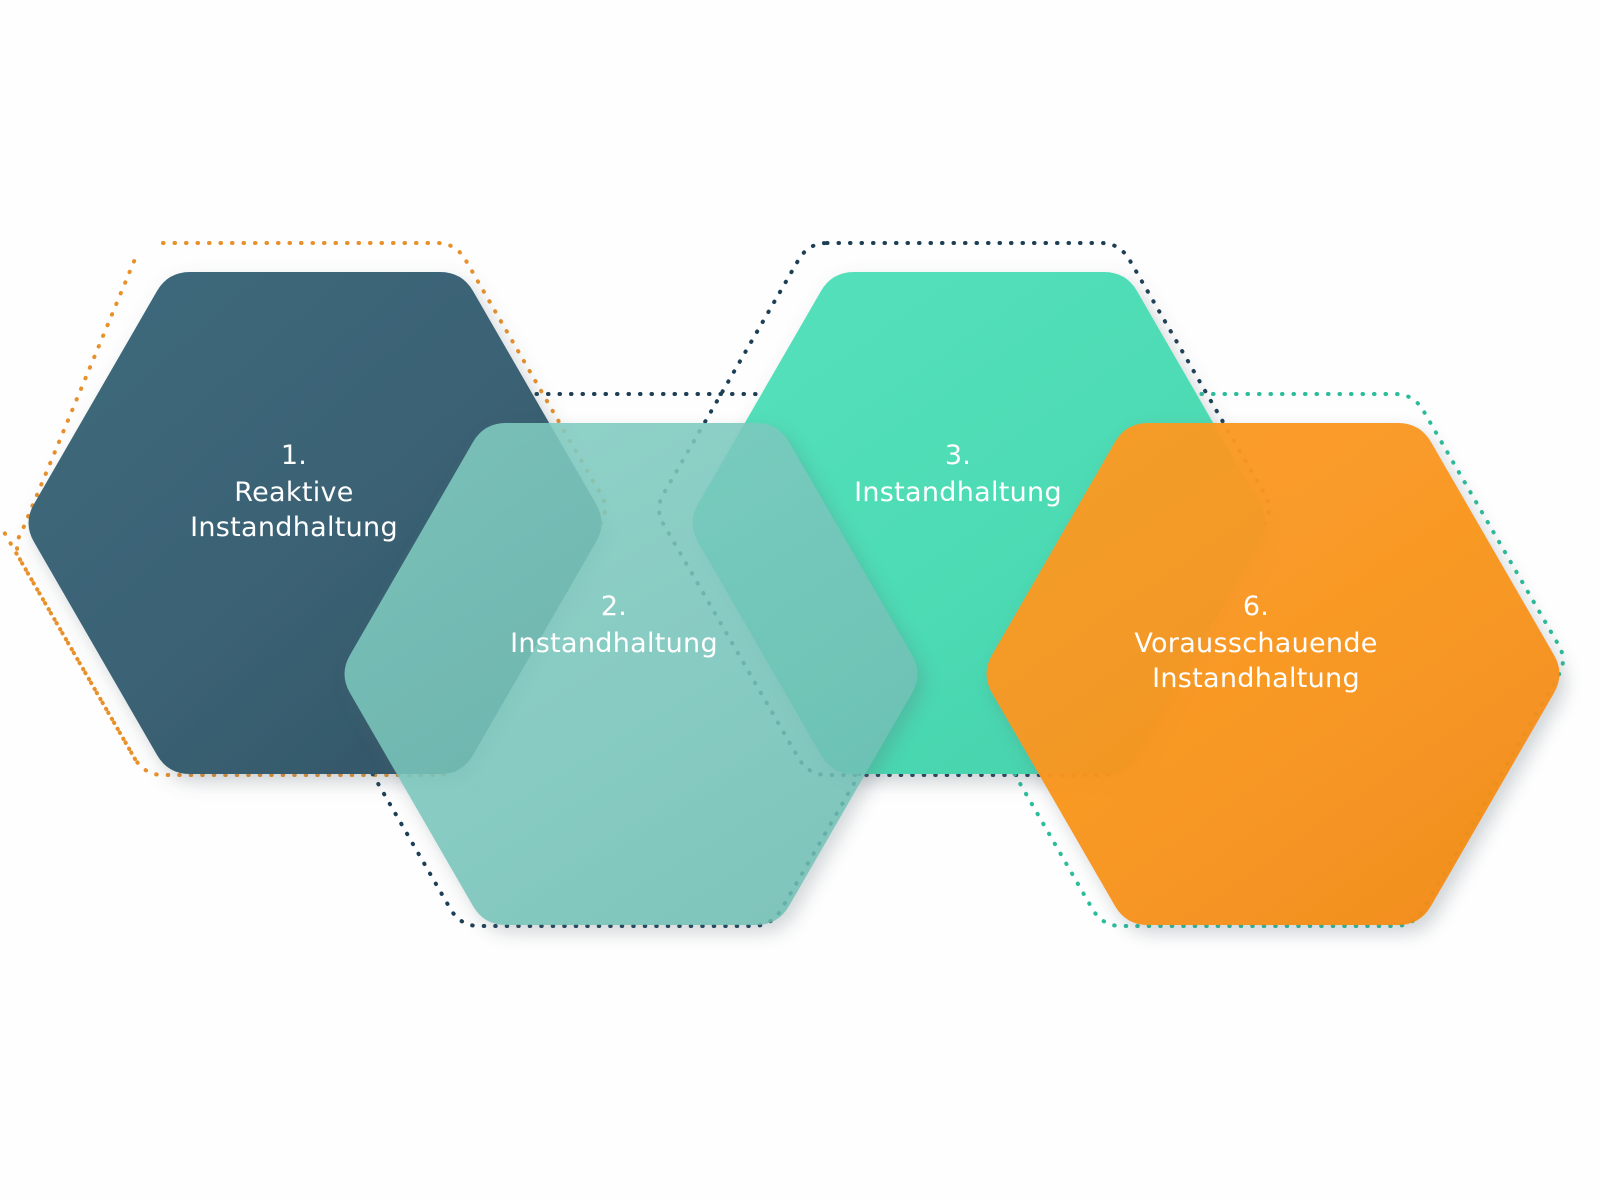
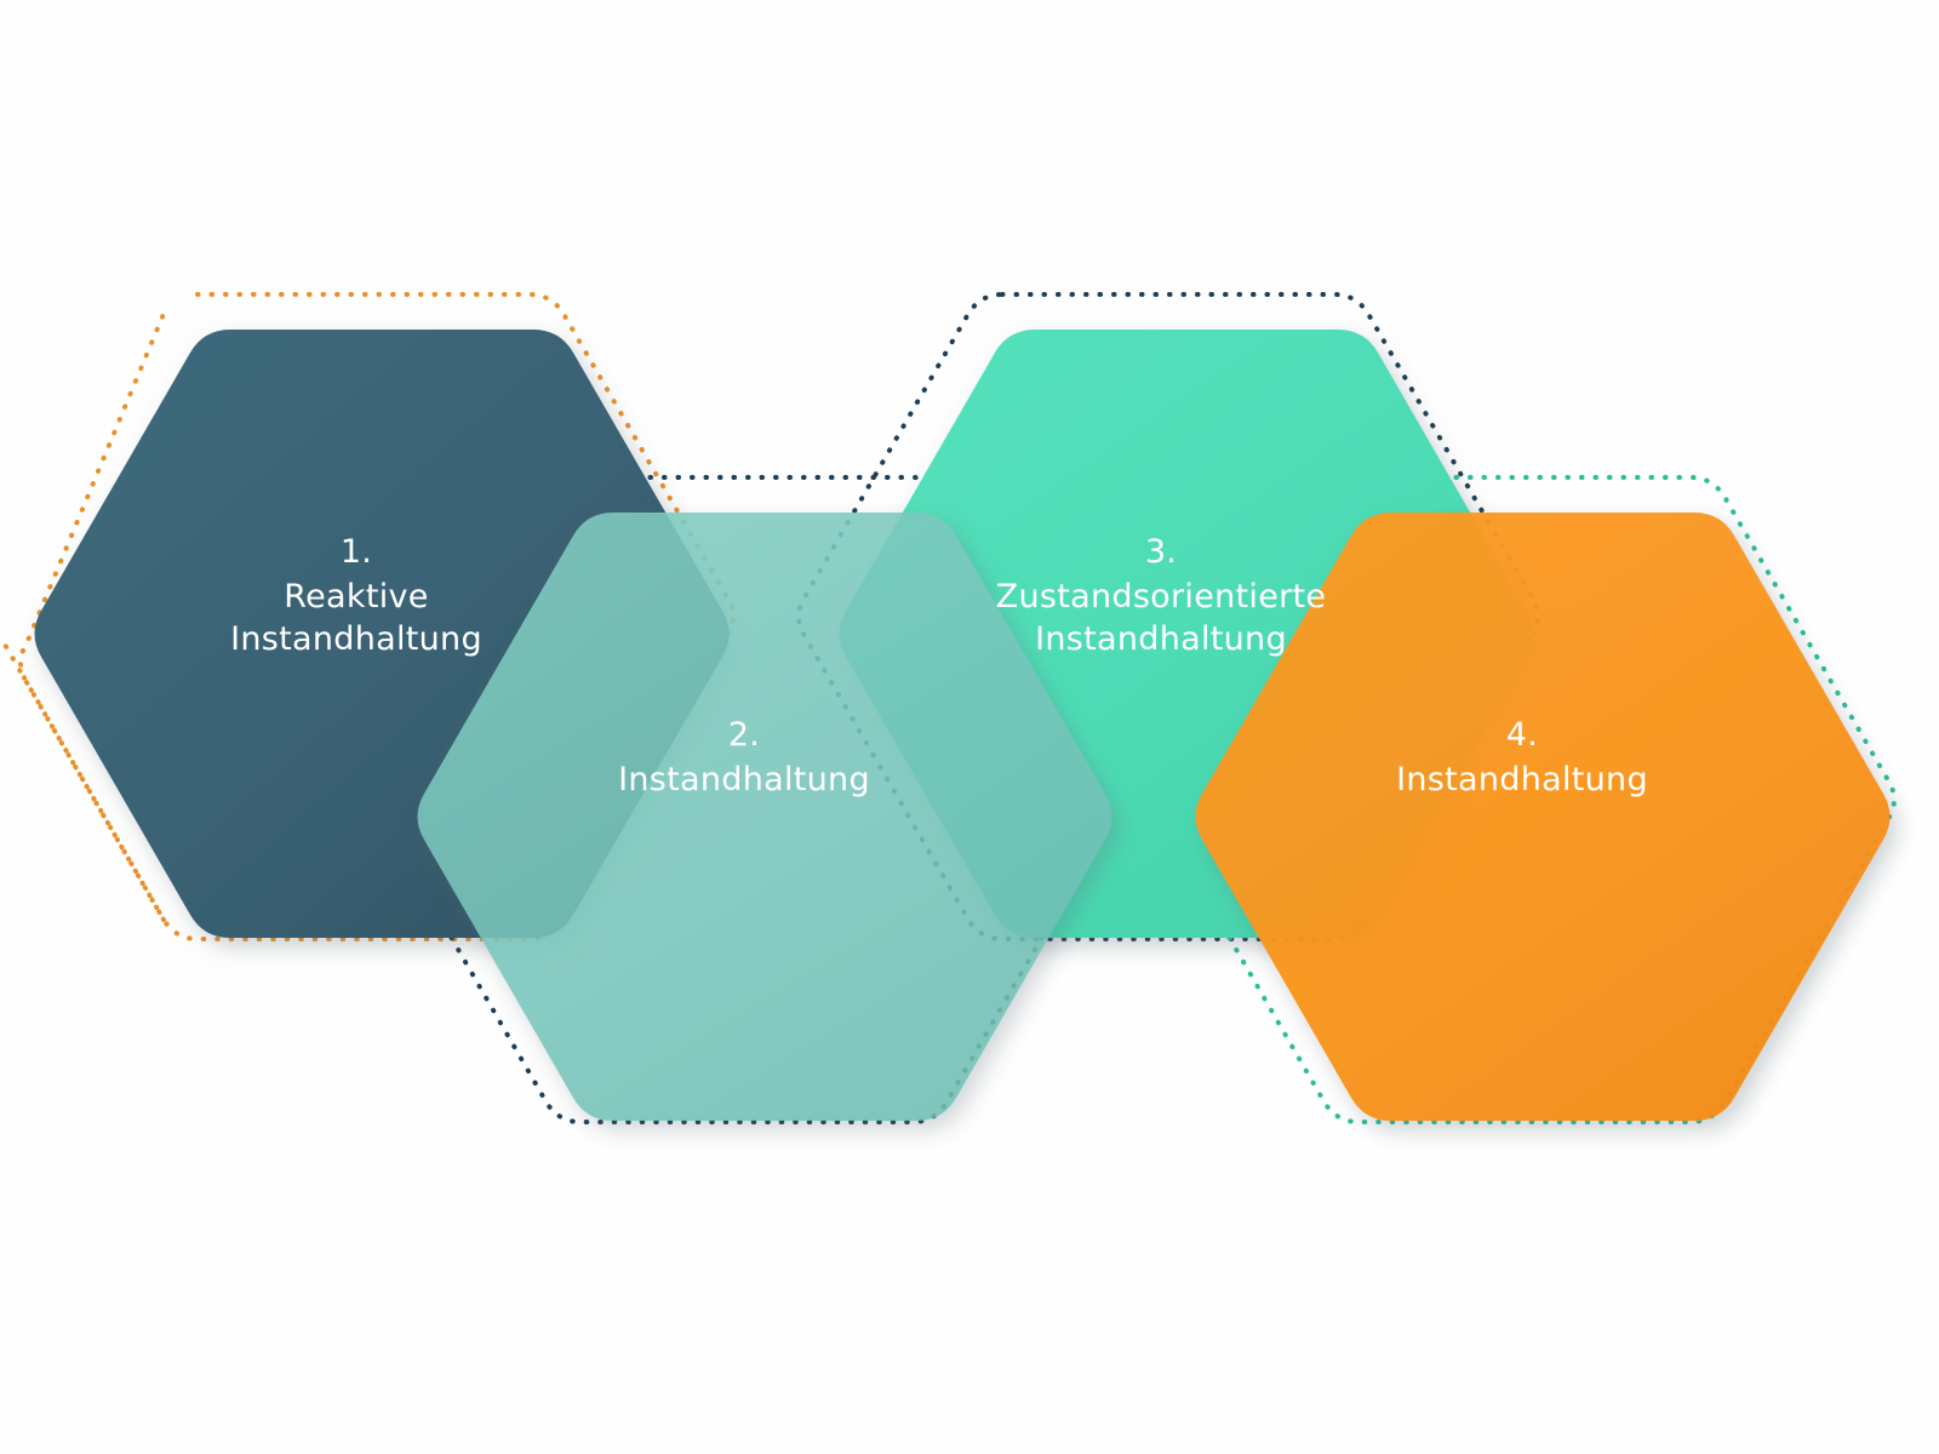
  1.
  Reaktive
  Instandhaltung
  2.
  Instandhaltung
  3.
+ Zustandsorientierte
  Instandhaltung
- 6.
+ 4.
- Vorausschauende
  Instandhaltung
